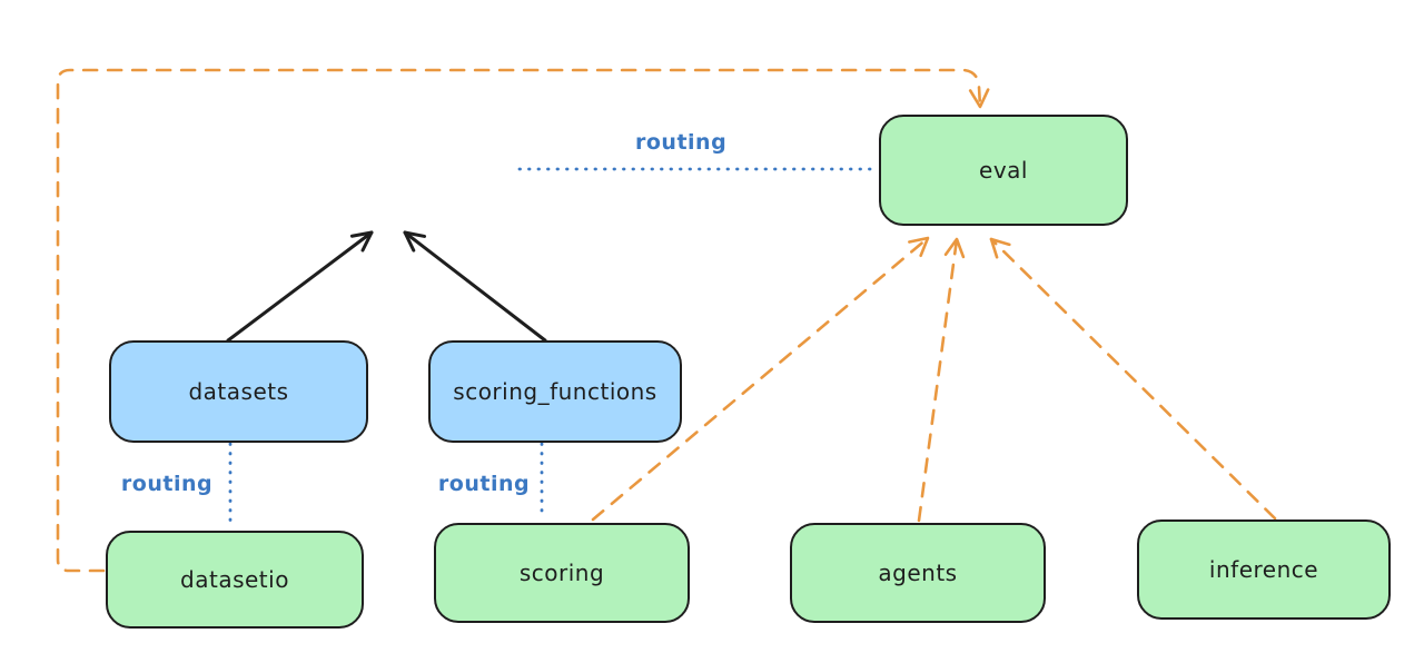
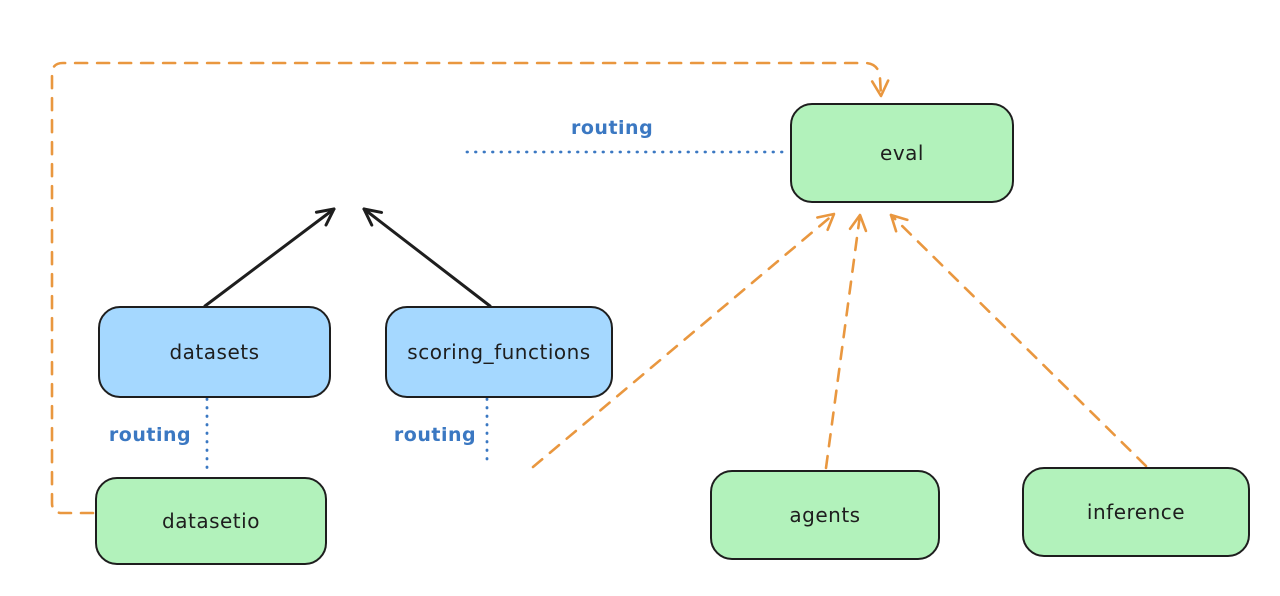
  eval
  datasets
  scoring_functions
  datasetio
- scoring
  agents
  inference
  routing
  routing
  routing
